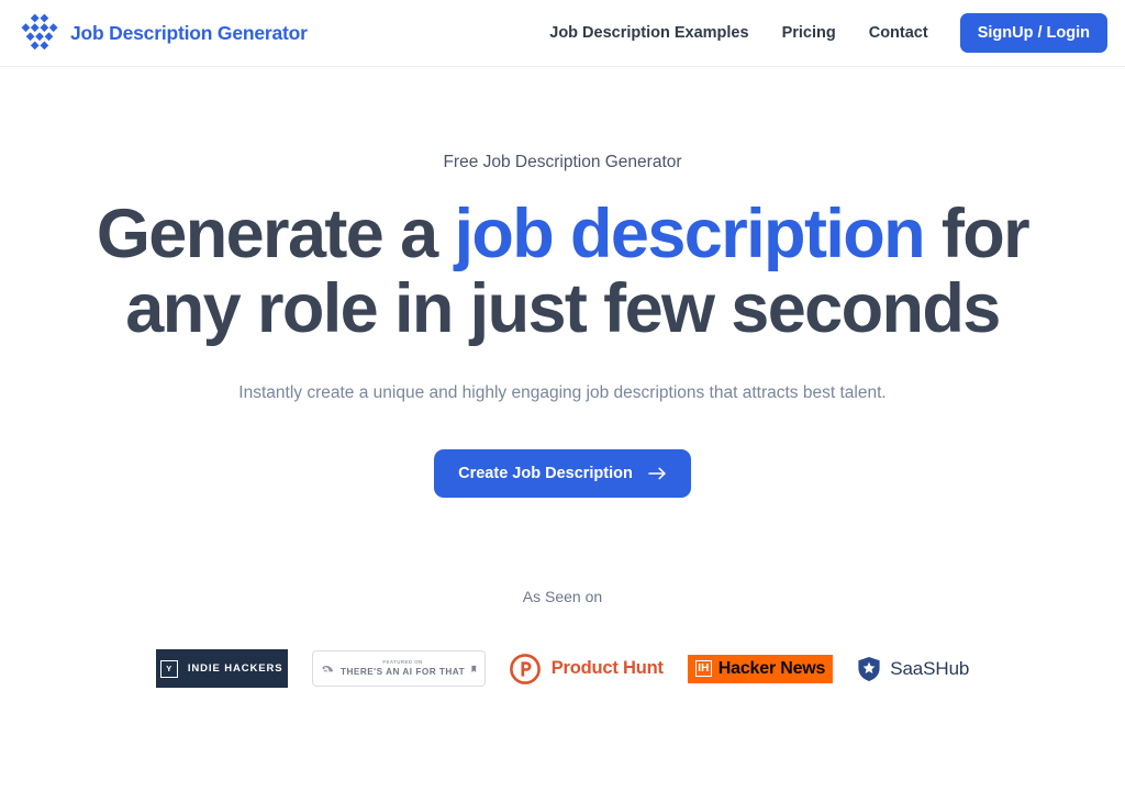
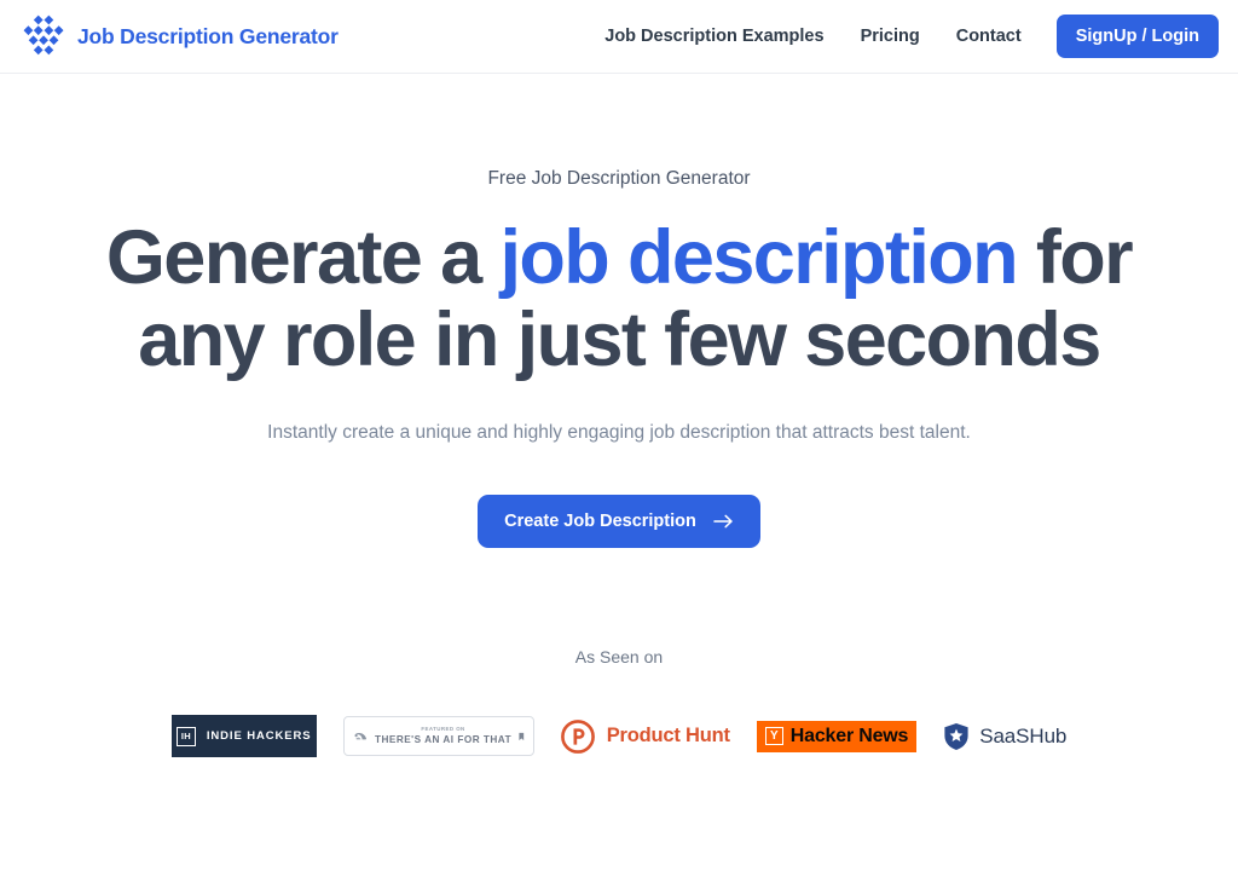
  Job Description Generator
  Job Description Examples
  Pricing
  Contact
  SignUp / Login
  Free Job Description Generator
  Generate a job description for any role in just few seconds
- Instantly create a unique and highly engaging job descriptions that attracts best talent.
+ Instantly create a unique and highly engaging job description that attracts best talent.
  Create Job Description
  As Seen on
- Y
+ IH
  INDIE HACKERS
  THERE'S AN AI FOR THAT
  Product Hunt
- IH
+ Y
  Hacker News
  SaaSHub
